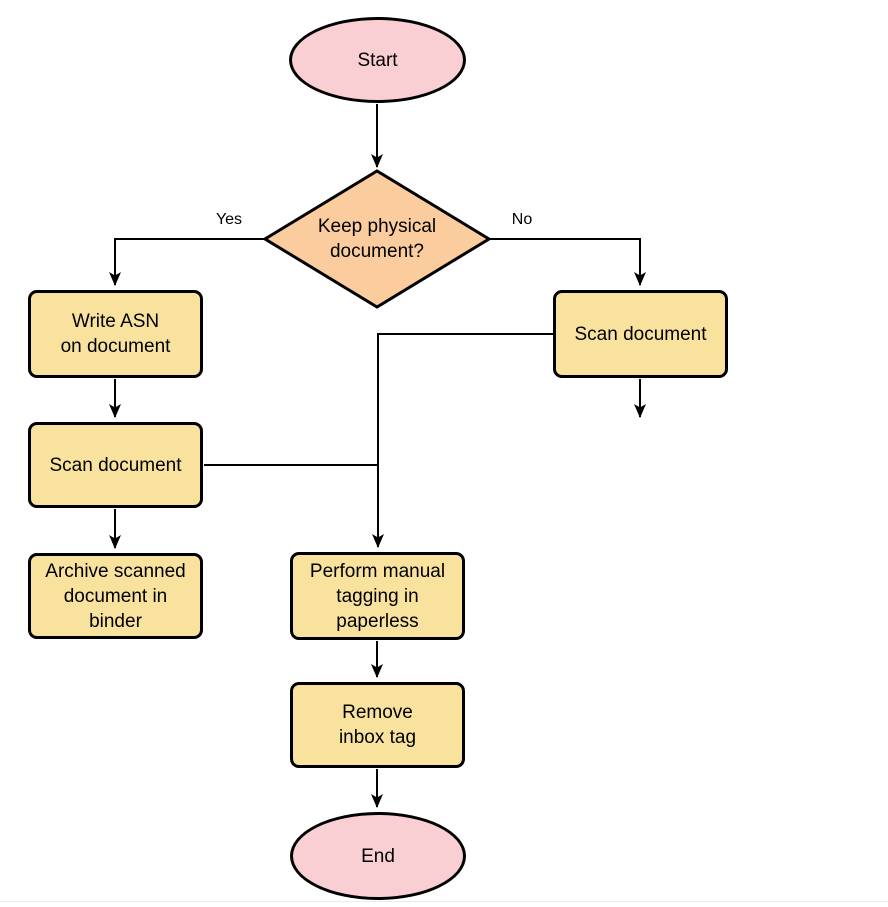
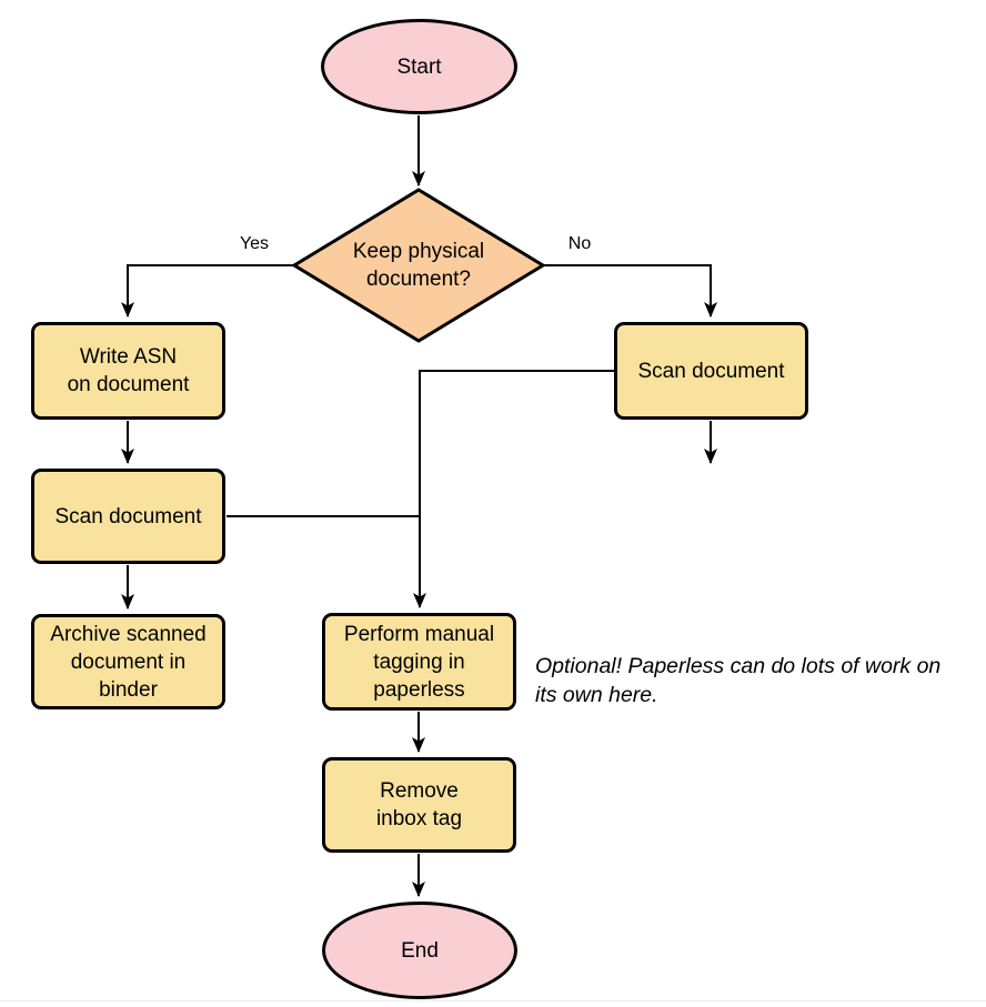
  Start
  Keep physical
  document?
  Yes
  No
  Write ASN
  on document
  Scan document
  Archive scanned
  document in
  binder
  Scan document
  Perform manual
  tagging in
  paperless
+ Optional! Paperless can do lots of work on
+ its own here.
  Remove
  inbox tag
  End
